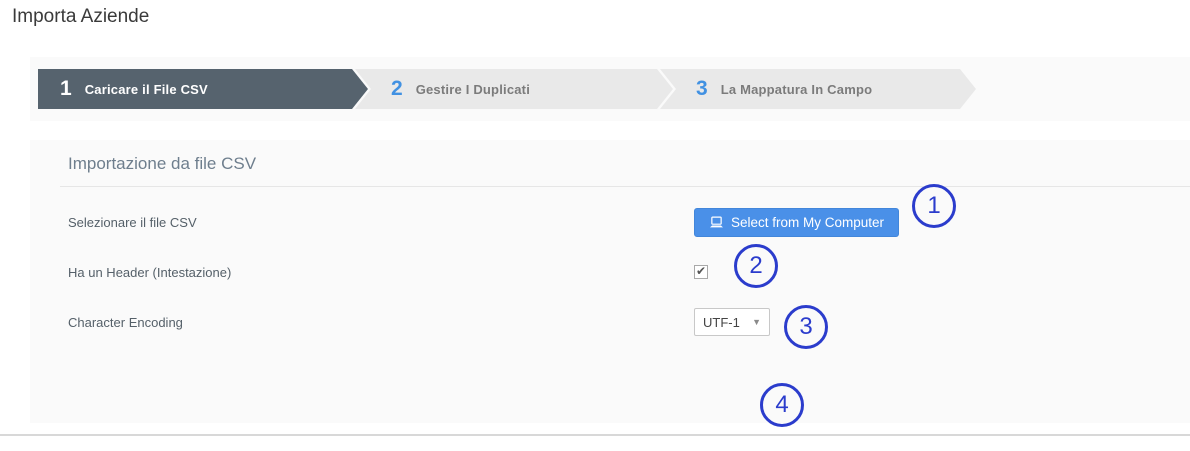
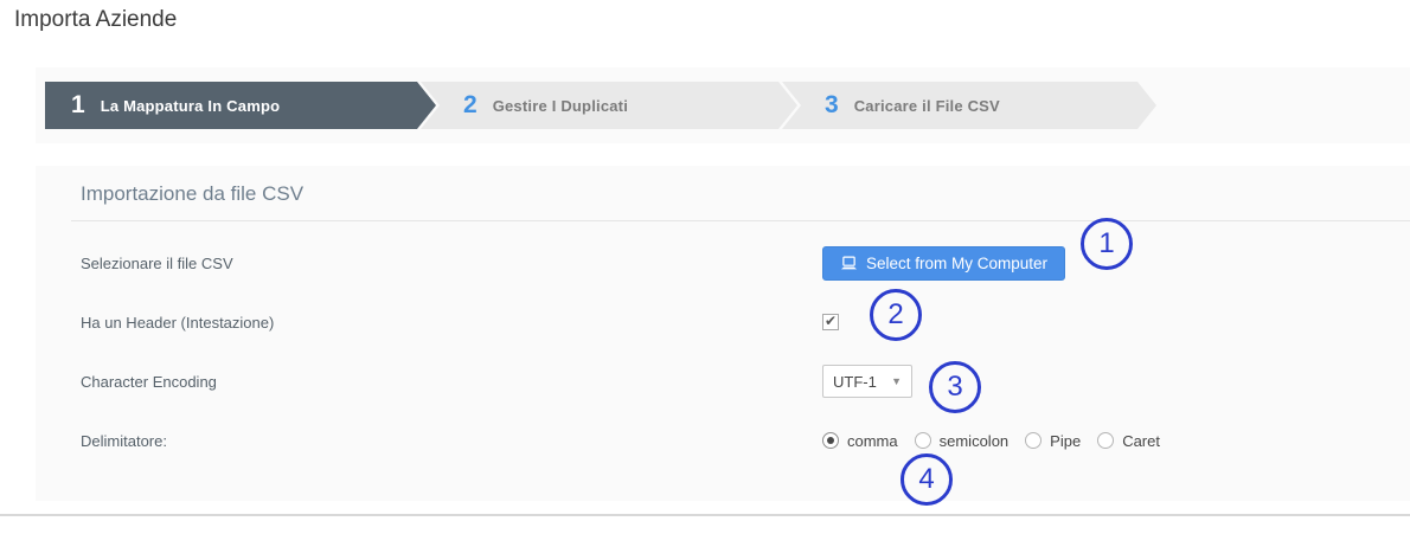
  Importa Aziende
  1
- Caricare il File CSV
+ La Mappatura In Campo
  2
  Gestire I Duplicati
  3
- La Mappatura In Campo
+ Caricare il File CSV
  Importazione da file CSV
  Selezionare il file CSV
  Select from My Computer
  Ha un Header (Intestazione)
  ✔
  Character Encoding
  UTF-1
  ▼
+ Delimitatore:
+ comma
+ semicolon
+ Pipe
+ Caret
  1
  2
  3
  4
